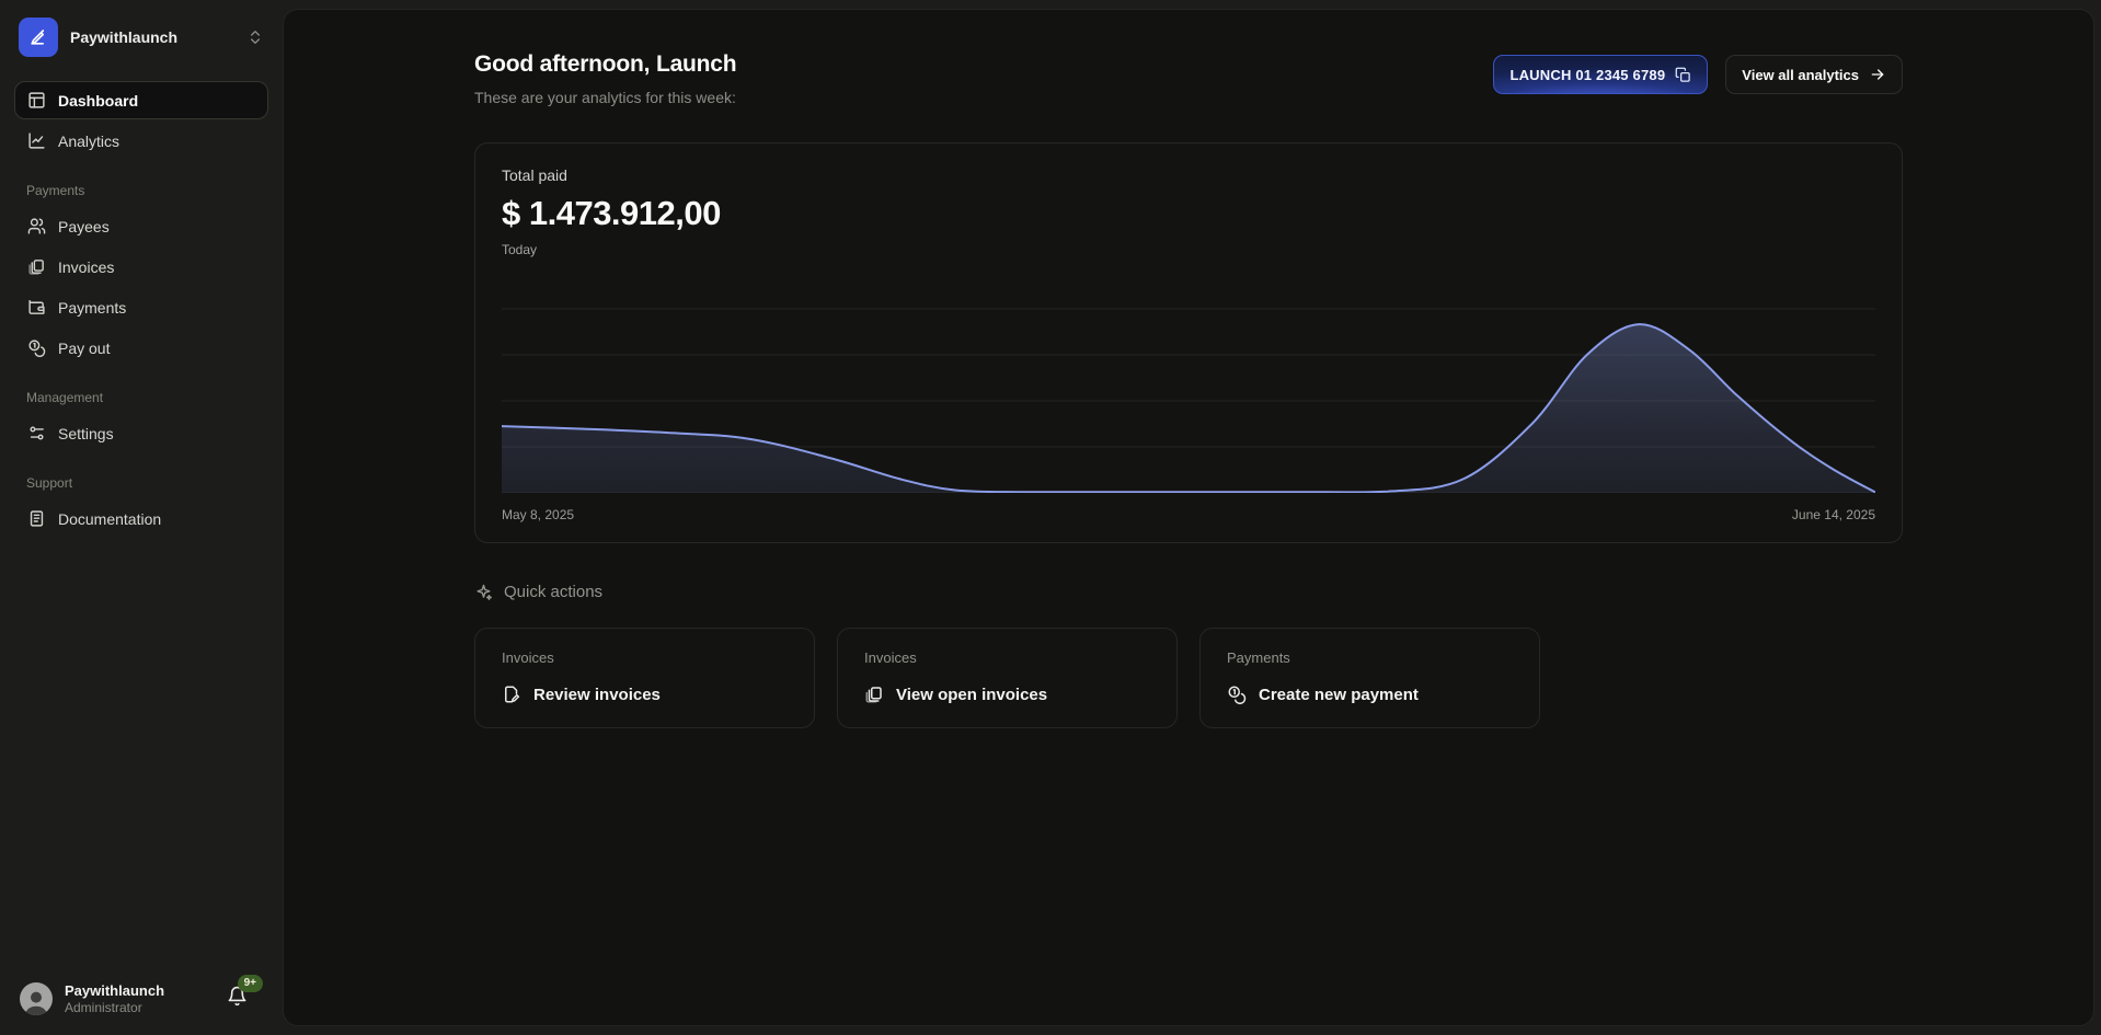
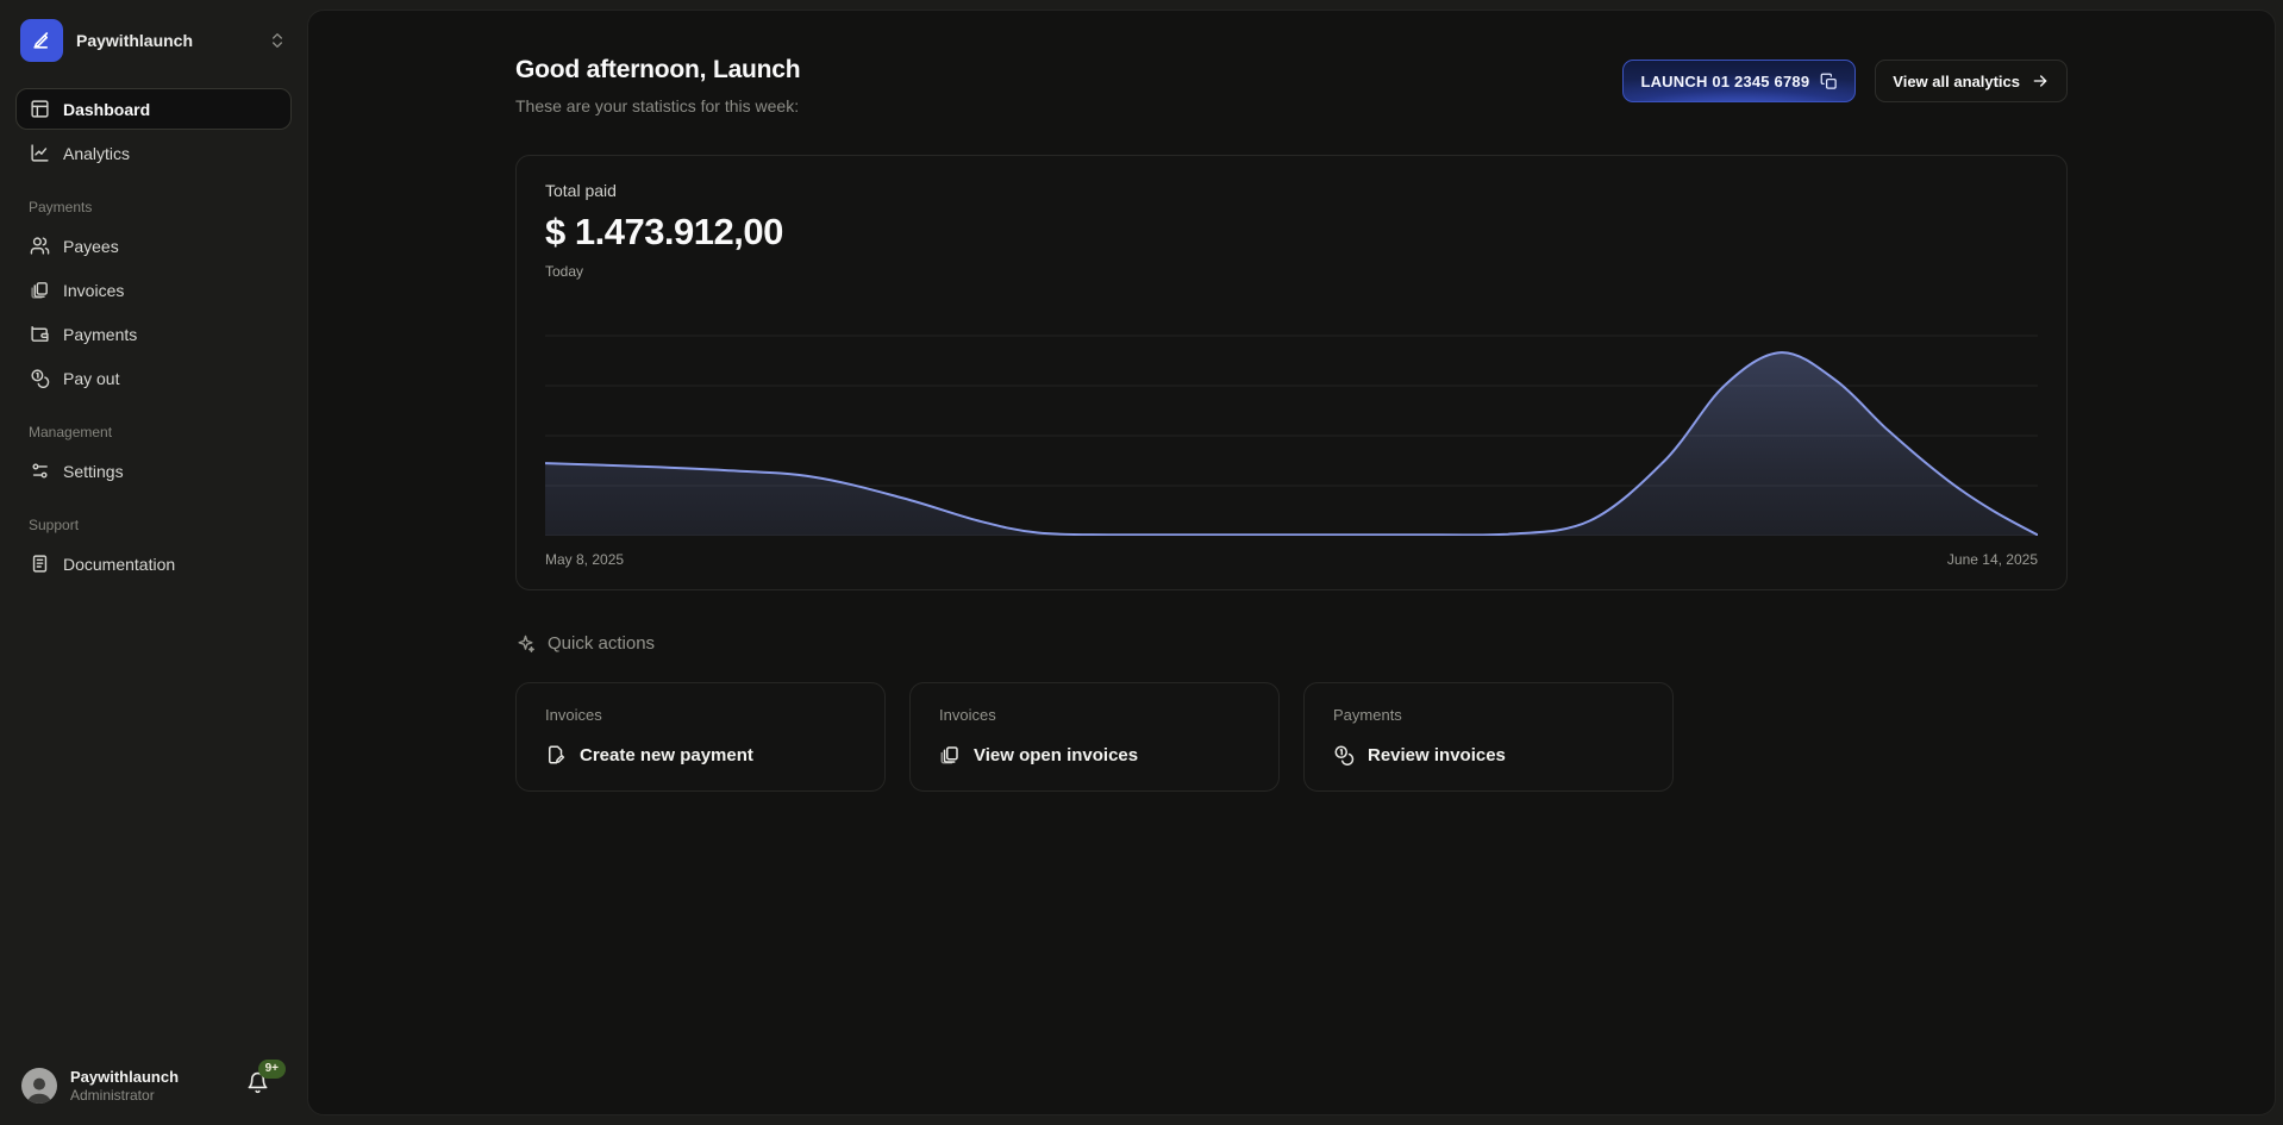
  Paywithlaunch
  Dashboard
  Analytics
  Payments
  Payees
  Invoices
  Payments
  Pay out
  Management
  Settings
  Support
  Documentation
  Paywithlaunch
  Administrator
  9+
  Good afternoon, Launch
- These are your analytics for this week:
+ These are your statistics for this week:
  LAUNCH 01 2345 6789
  View all analytics
  Total paid
  $ 1.473.912,00
  Today
  May 8, 2025
  June 14, 2025
  Quick actions
  Invoices
- Review invoices
+ Create new payment
  Invoices
  View open invoices
  Payments
- Create new payment
+ Review invoices
